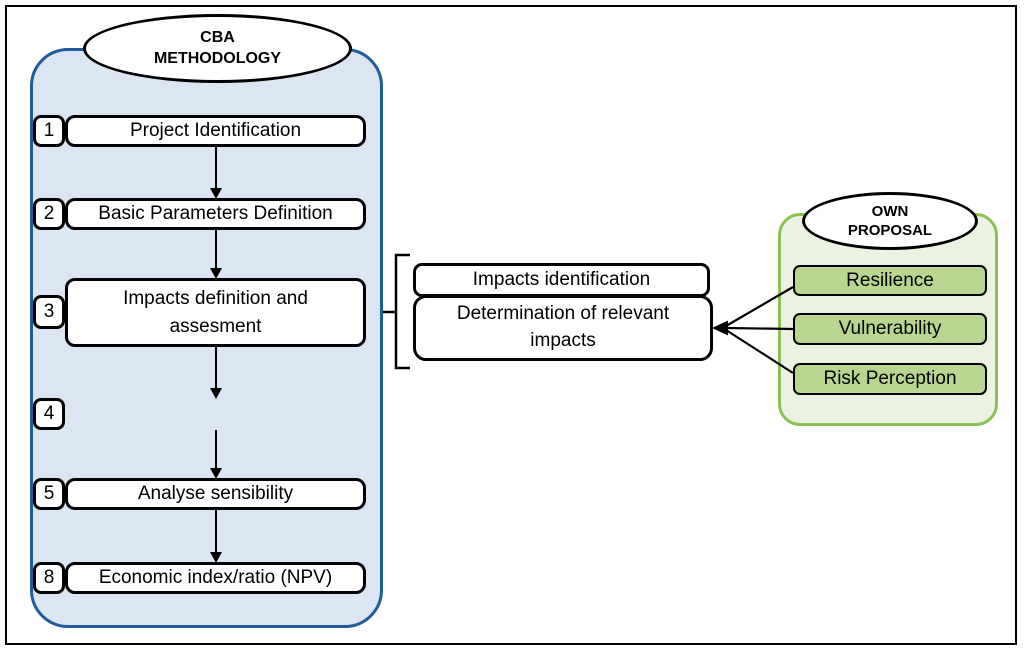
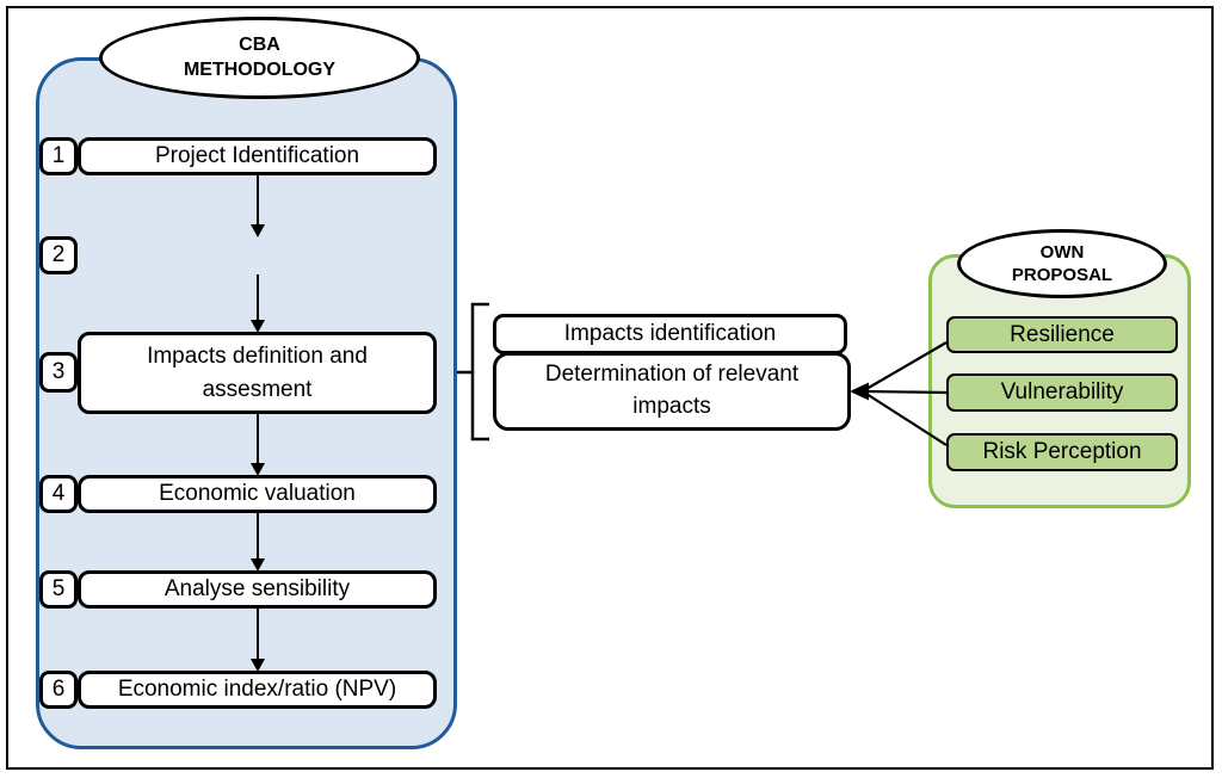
  CBA
  METHODOLOGY
  1
  Project Identification
  2
- Basic Parameters Definition
  3
  Impacts definition and assesment
  4
+ Economic valuation
  5
  Analyse sensibility
- 8
+ 6
  Economic index/ratio (NPV)
  Impacts identification
  Determination of relevant impacts
  OWN
  PROPOSAL
  Resilience
  Vulnerability
  Risk Perception
